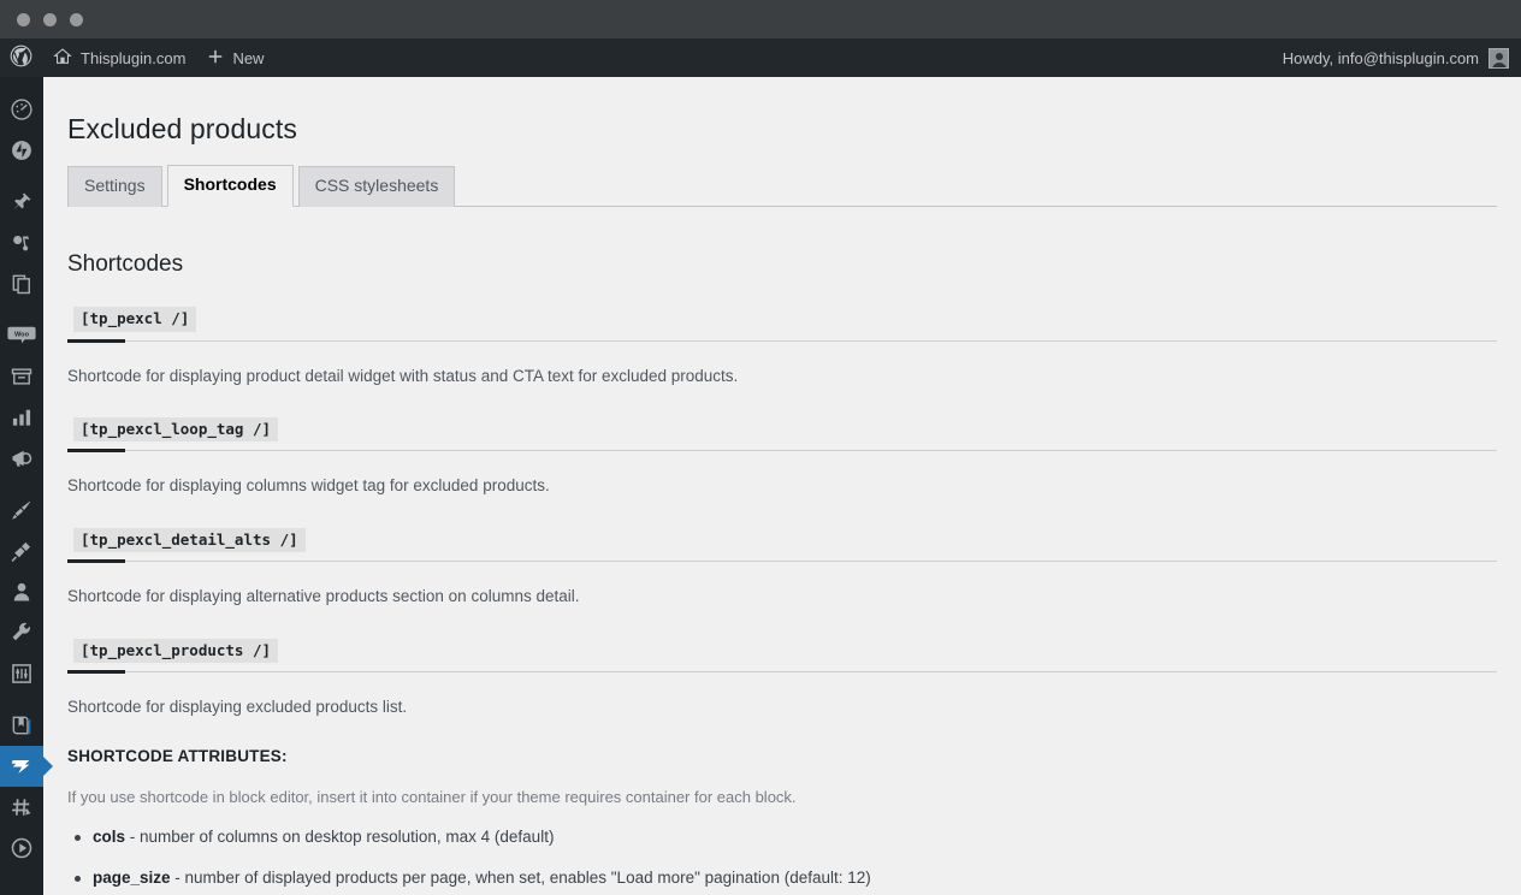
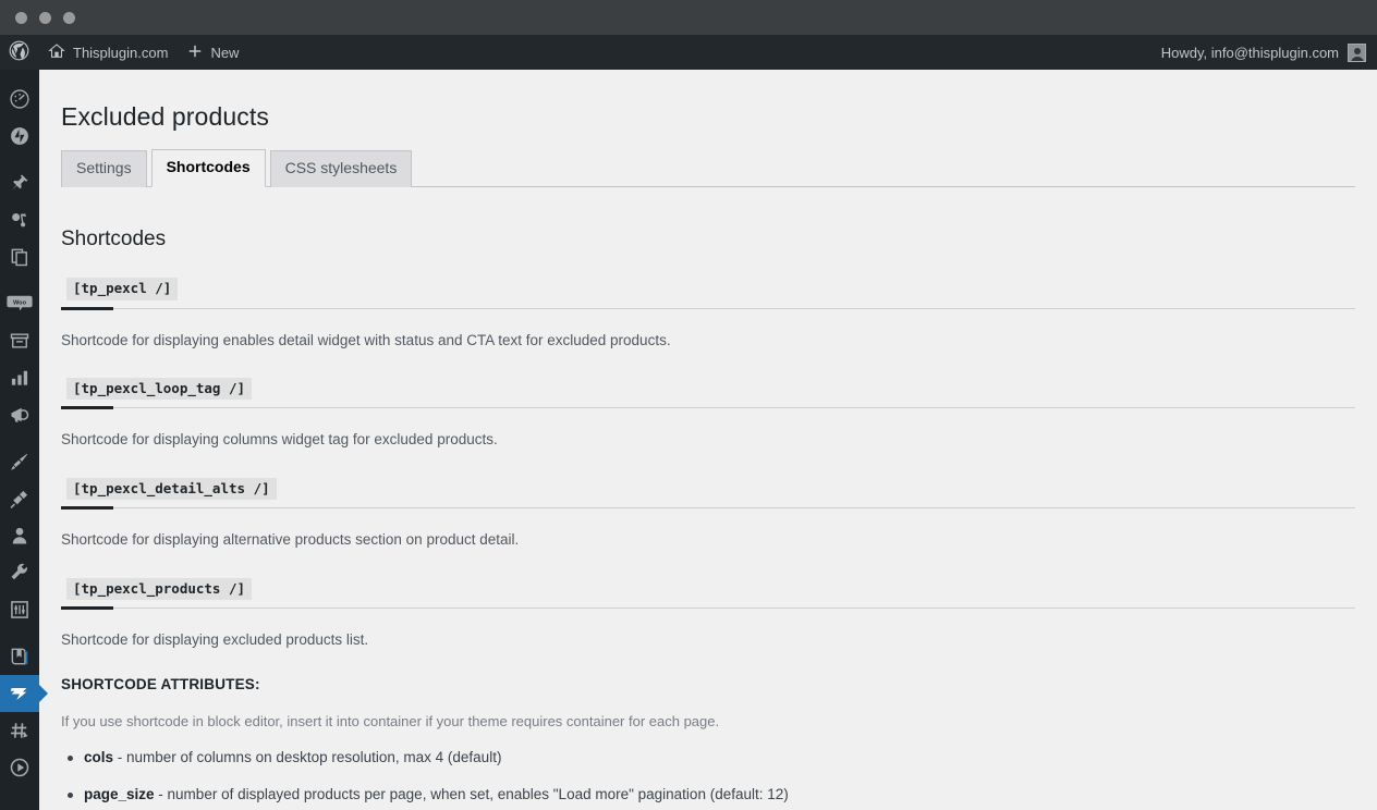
  Thisplugin.com
  New
  Howdy, info@thisplugin.com
  Excluded products
  Settings
  Shortcodes
  CSS stylesheets
  Shortcodes
  [tp_pexcl /]
- Shortcode for displaying product detail widget with status and CTA text for excluded products.
+ Shortcode for displaying enables detail widget with status and CTA text for excluded products.
  [tp_pexcl_loop_tag /]
  Shortcode for displaying columns widget tag for excluded products.
  [tp_pexcl_detail_alts /]
- Shortcode for displaying alternative products section on columns detail.
+ Shortcode for displaying alternative products section on product detail.
  [tp_pexcl_products /]
  Shortcode for displaying excluded products list.
  SHORTCODE ATTRIBUTES:
- If you use shortcode in block editor, insert it into container if your theme requires container for each block.
+ If you use shortcode in block editor, insert it into container if your theme requires container for each page.
  cols - number of columns on desktop resolution, max 4 (default)
  page_size - number of displayed products per page, when set, enables "Load more" pagination (default: 12)
